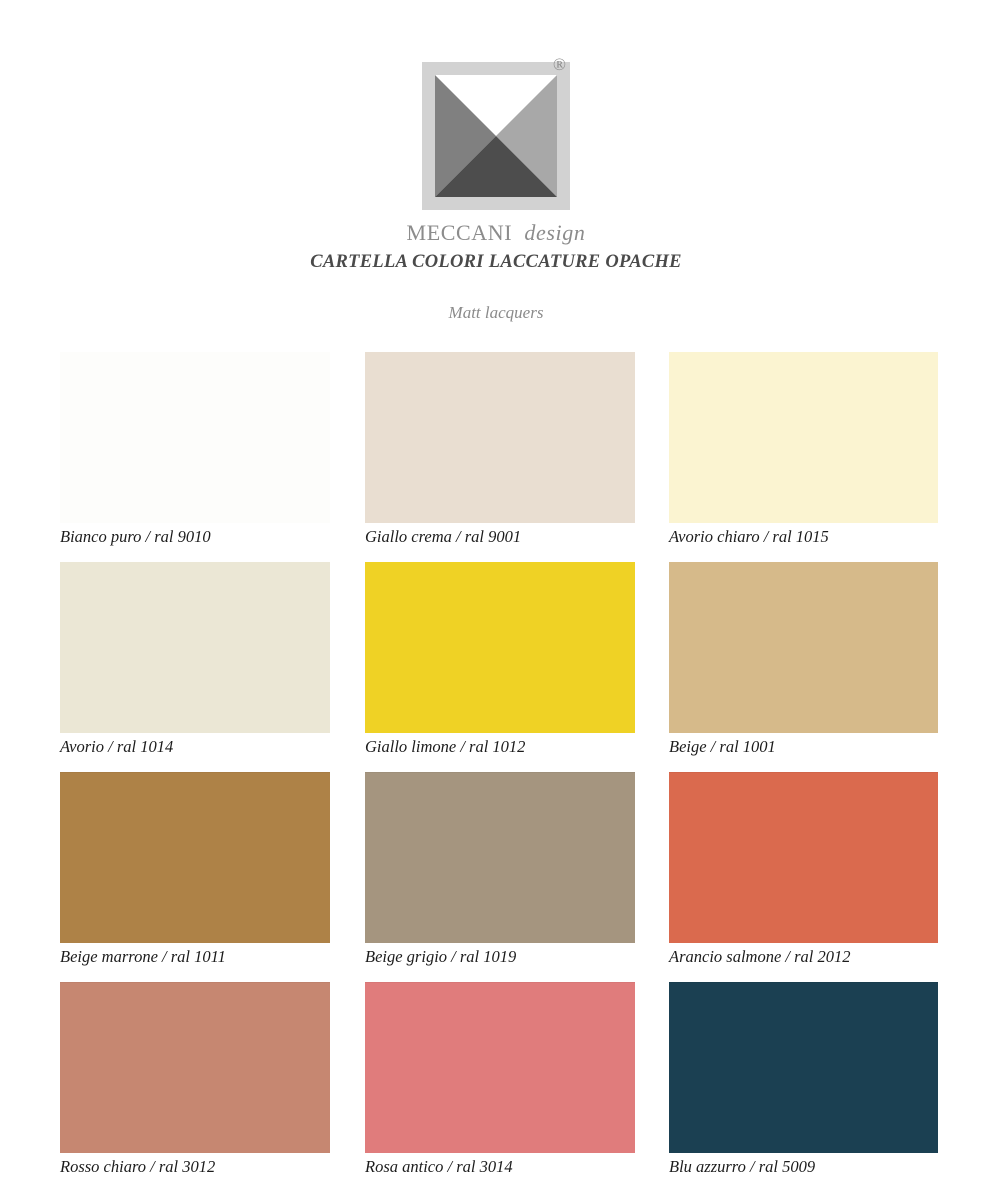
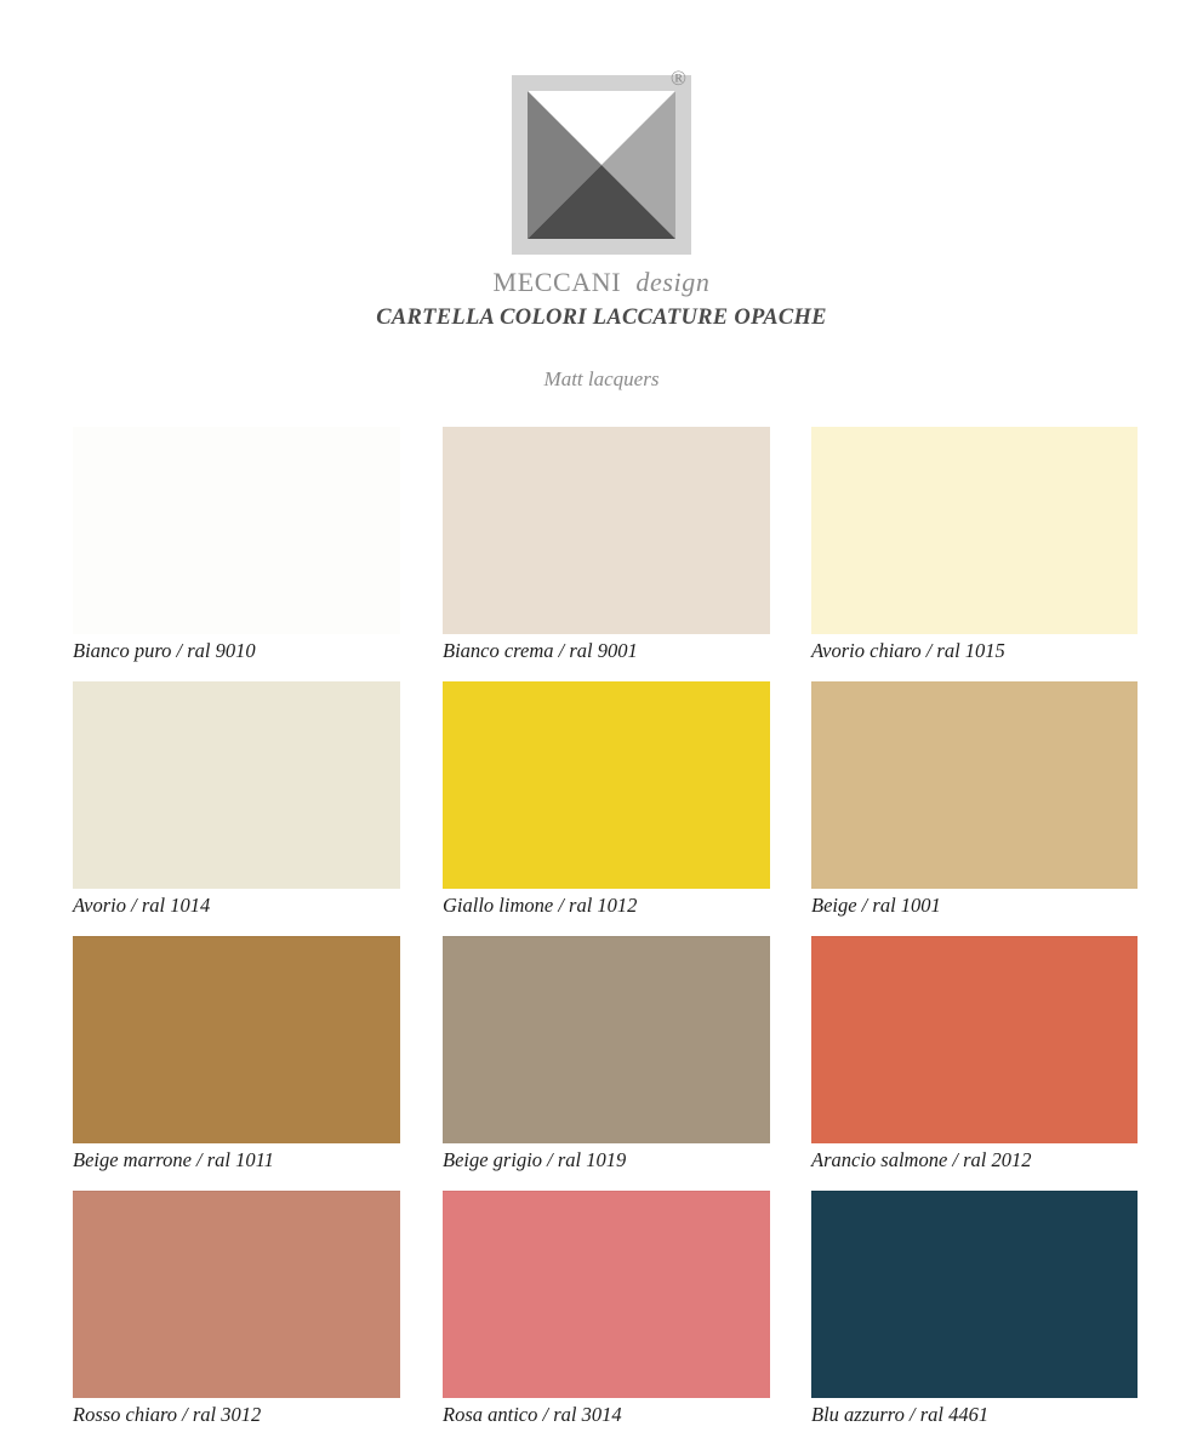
  ®
  MECCANI design
  CARTELLA COLORI LACCATURE OPACHE
  Matt lacquers
  Bianco puro / ral 9010
- Giallo crema / ral 9001
+ Bianco crema / ral 9001
  Avorio chiaro / ral 1015
  Avorio / ral 1014
  Giallo limone / ral 1012
  Beige / ral 1001
  Beige marrone / ral 1011
  Beige grigio / ral 1019
  Arancio salmone / ral 2012
  Rosso chiaro / ral 3012
  Rosa antico / ral 3014
- Blu azzurro / ral 5009
+ Blu azzurro / ral 4461
